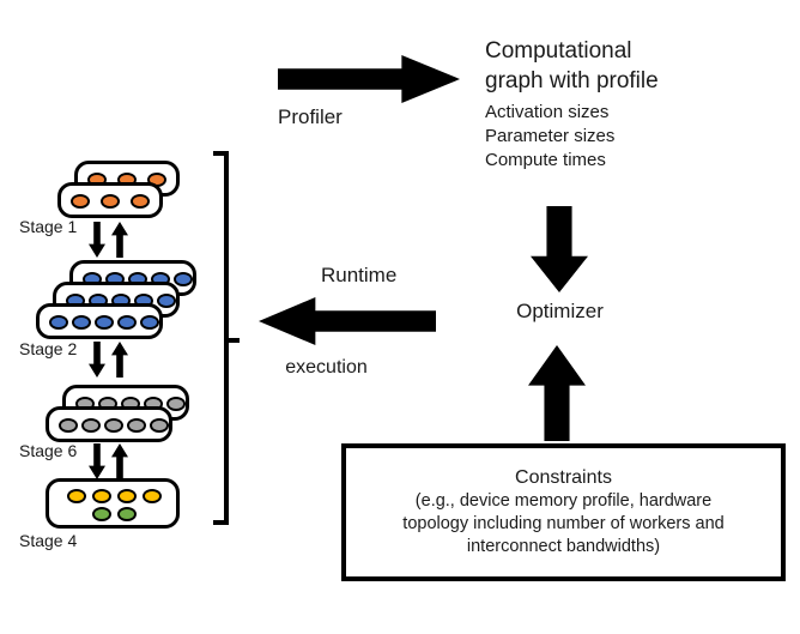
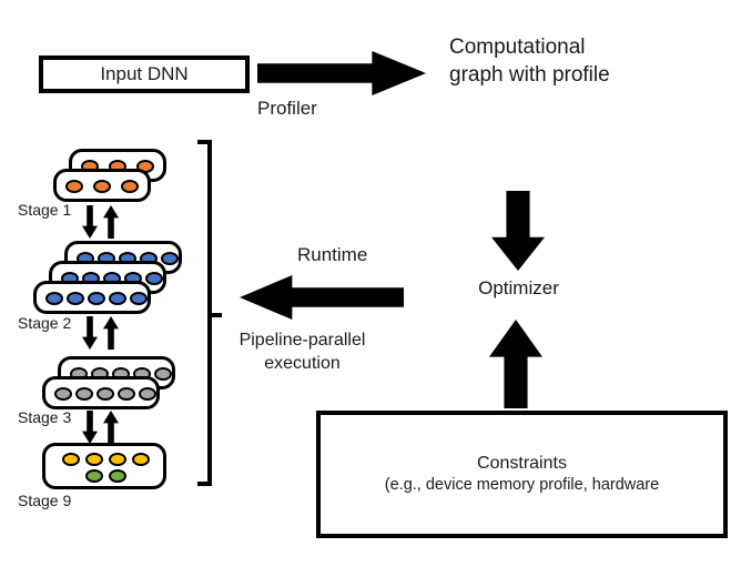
+ Input DNN
  Profiler
  Computational
  graph with profile
- Activation sizes
- Parameter sizes
- Compute times
  Optimizer
  Constraints
  (e.g., device memory profile, hardware
- topology including number of workers and
- interconnect bandwidths)
  Runtime
+ Pipeline-parallel
  execution
  Stage 1
  Stage 2
- Stage 6
+ Stage 3
- Stage 4
+ Stage 9
